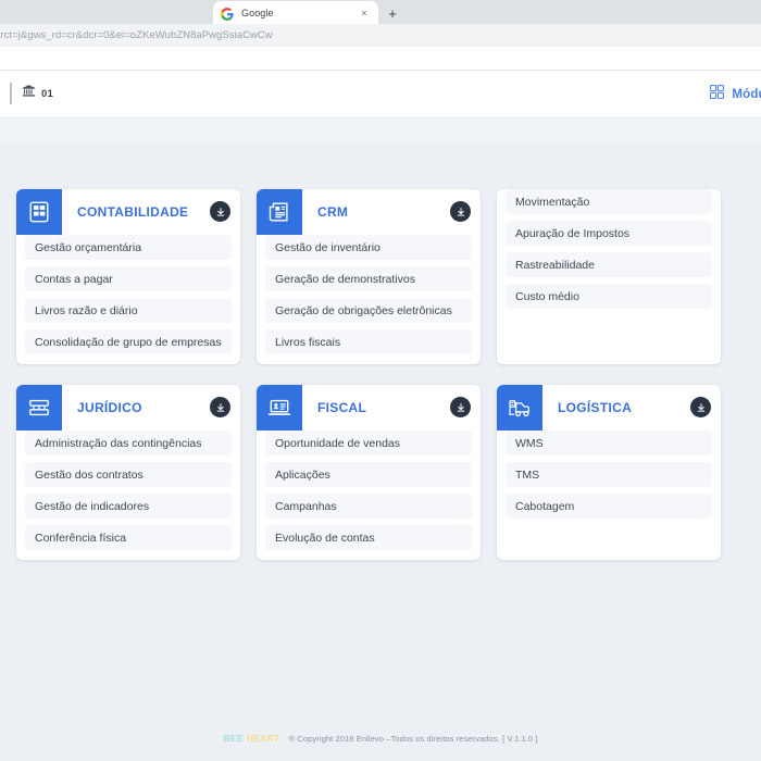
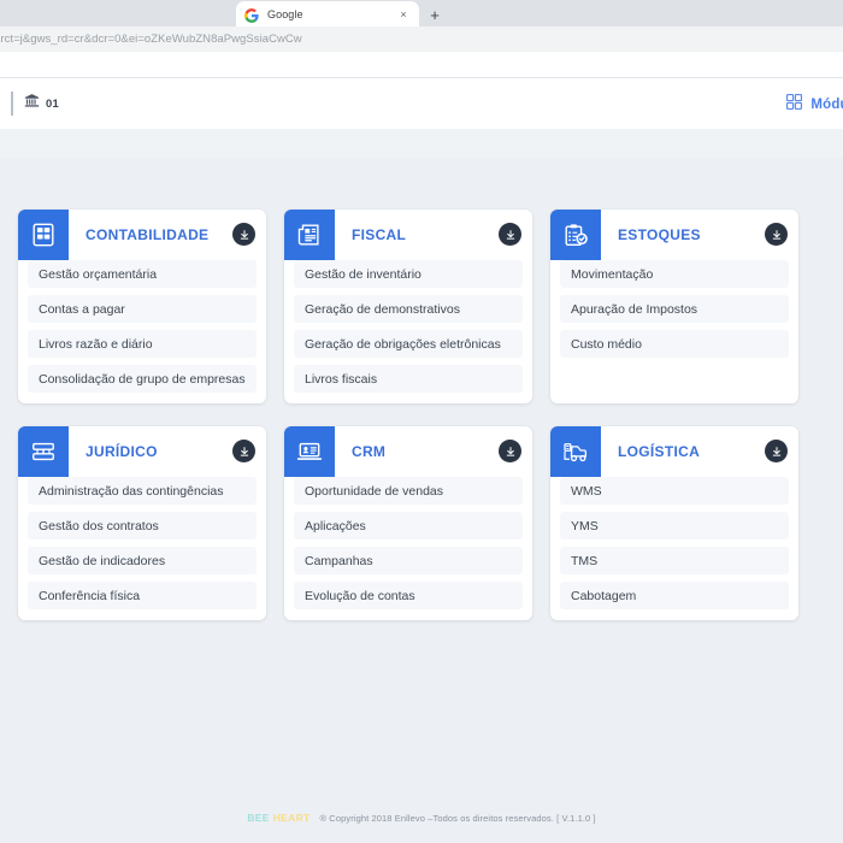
  Google
  ×
  +
  rct=j&gws_rd=cr&dcr=0&ei=oZKeWubZN8aPwgSsiaCwCw
  01
  CONTABILIDADE
  Gestão orçamentária
  Contas a pagar
  Livros razão e diário
  Consolidação de grupo de empresas
- CRM
+ FISCAL
  Gestão de inventário
  Geração de demonstrativos
  Geração de obrigações eletrônicas
  Livros fiscais
+ ESTOQUES
  Movimentação
  Apuração de Impostos
- Rastreabilidade
  Custo médio
  JURÍDICO
  Administração das contingências
  Gestão dos contratos
  Gestão de indicadores
  Conferência física
- FISCAL
+ CRM
  Oportunidade de vendas
  Aplicações
  Campanhas
  Evolução de contas
  LOGÍSTICA
  WMS
+ YMS
  TMS
  Cabotagem
  BEE
  HEART
  ® Copyright 2018 Enllevo –Todos os direitos reservados. [ V.1.1.0 ]
